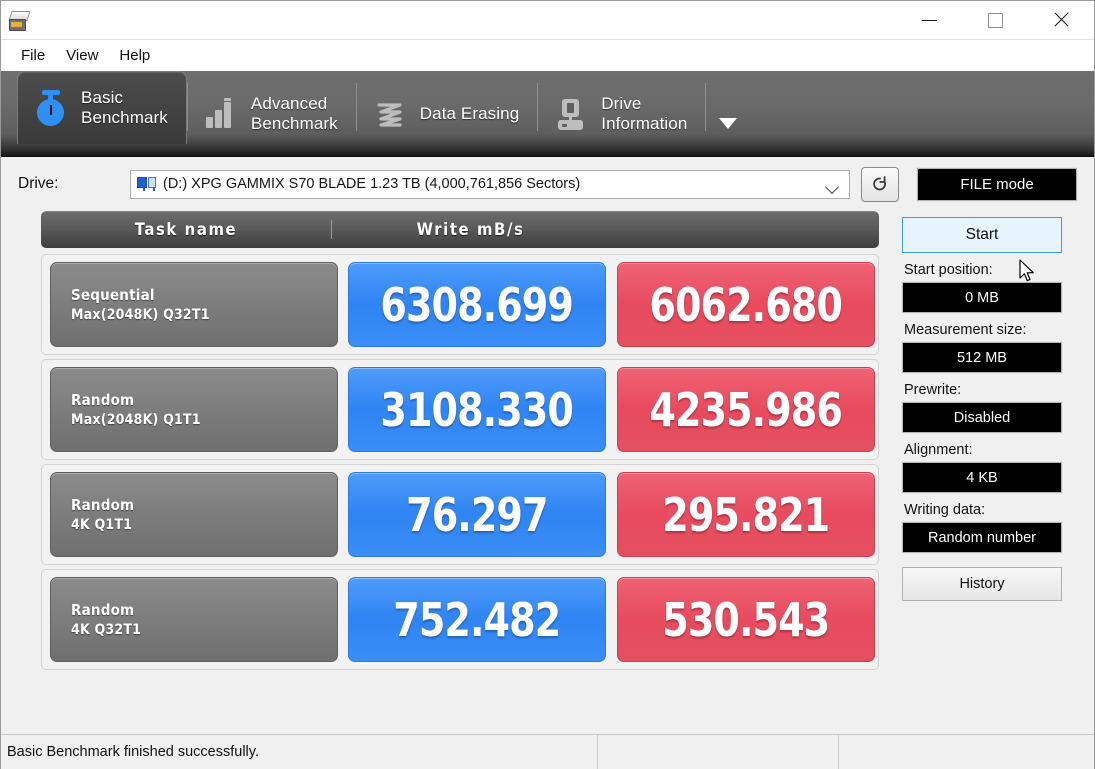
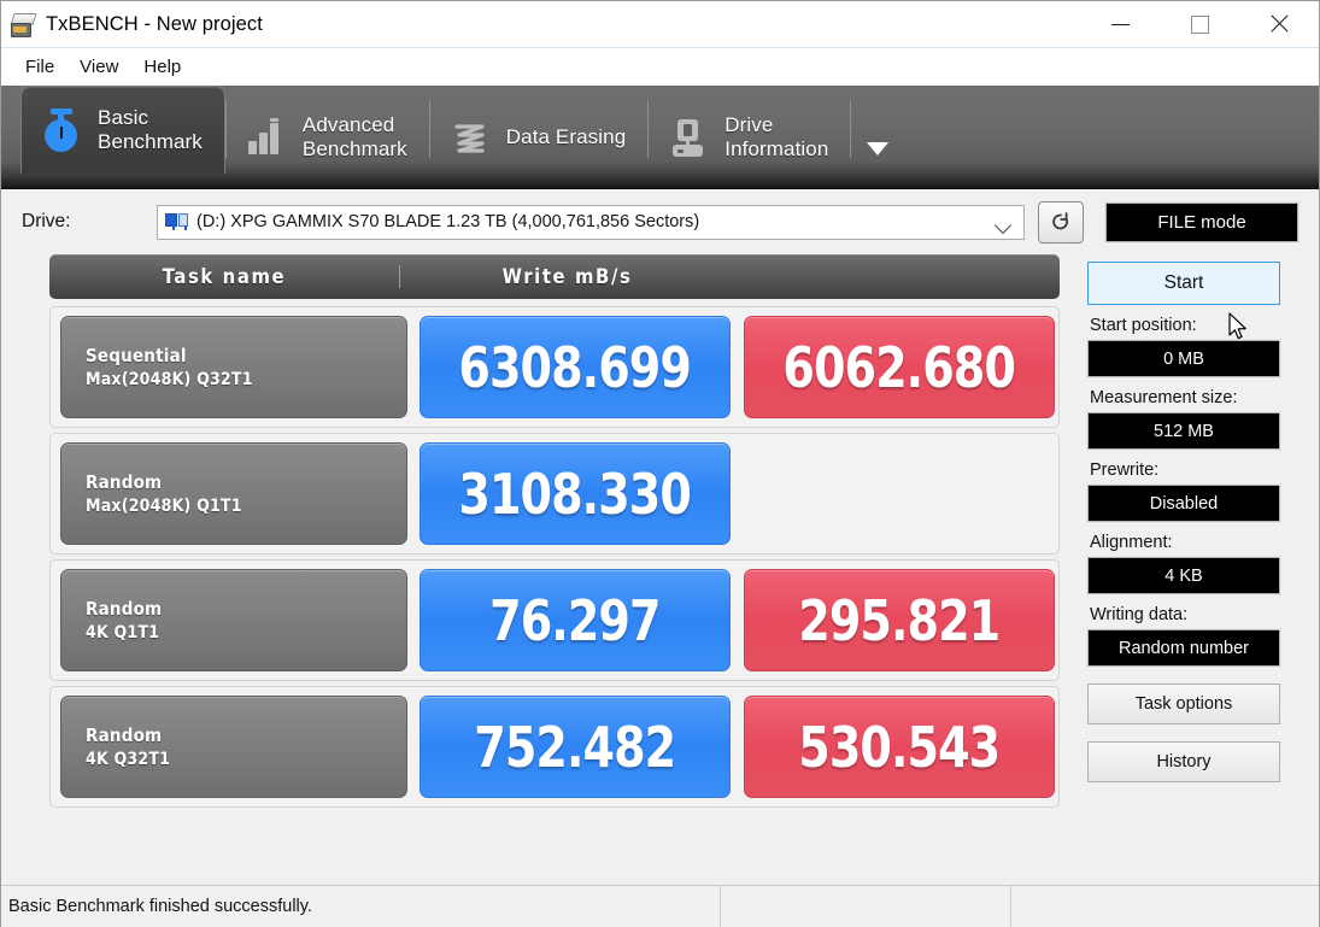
+ TxBENCH - New project
  File
  View
  Help
  Basic
  Benchmark
  Advanced
  Benchmark
  Data Erasing
  Drive
  Information
  Drive:
  (D:) XPG GAMMIX S70 BLADE 1.23 TB (4,000,761,856 Sectors)
  FILE mode
  Task name
  Write mB/s
  Sequential
  Max(2048K) Q32T1
  6308.699
  6062.680
  Random
  Max(2048K) Q1T1
  3108.330
- 4235.986
  Random
  4K Q1T1
  76.297
  295.821
  Random
  4K Q32T1
  752.482
  530.543
  Start
  Start position:
  0 MB
  Measurement size:
  512 MB
  Prewrite:
  Disabled
  Alignment:
  4 KB
  Writing data:
  Random number
+ Task options
  History
  Basic Benchmark finished successfully.
